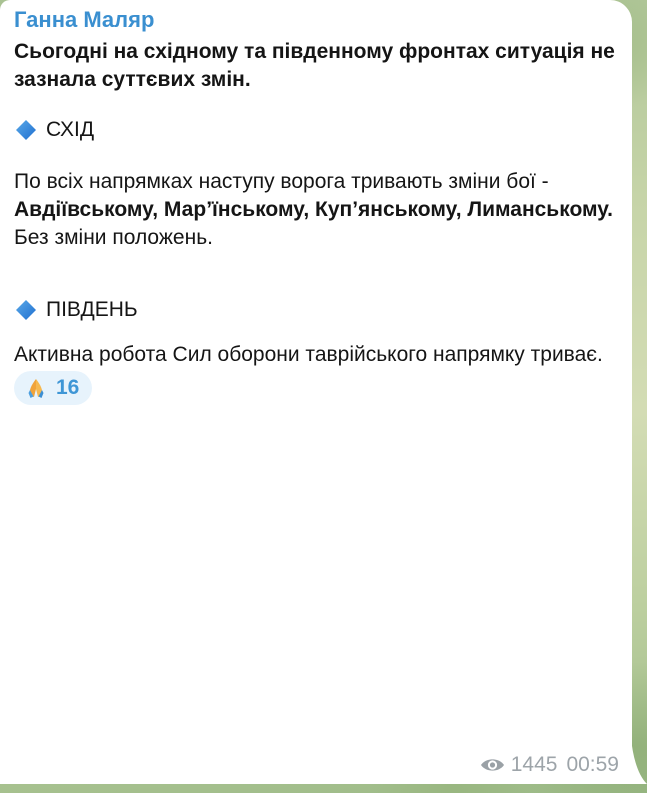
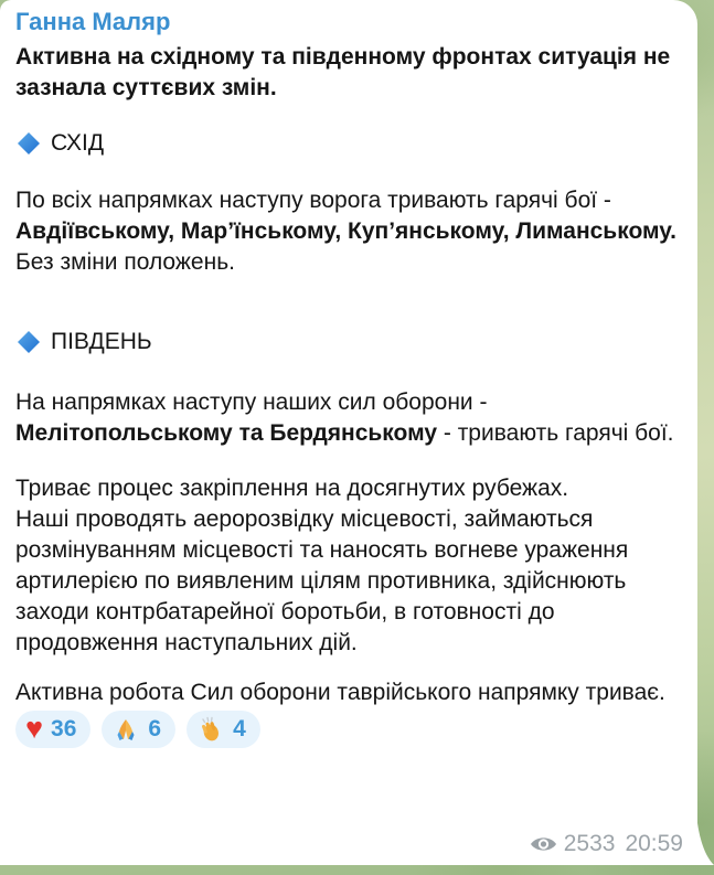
  Ганна Маляр
- Сьогодні на східному та південному фронтах ситуація не зазнала суттєвих змін.
+ Активна на східному та південному фронтах ситуація не зазнала суттєвих змін.
  СХІД
- По всіх напрямках наступу ворога тривають зміни бої - Авдіївському, Мар’їнському, Куп’янському, Лиманському. Без зміни положень.
+ По всіх напрямках наступу ворога тривають гарячі бої - Авдіївському, Мар’їнському, Куп’янському, Лиманському. Без зміни положень.
  ПІВДЕНЬ
+ На напрямках наступу наших сил оборони - Мелітопольському та Бердянському - тривають гарячі бої.
+ Триває процес закріплення на досягнутих рубежах.
+ Наші проводять аеророзвідку місцевості, займаються розмінуванням місцевості та наносять вогневе ураження артилерією по виявленим цілям противника, здійснюють заходи контрбатарейної боротьби, в готовності до продовження наступальних дій.
  Активна робота Сил оборони таврійського напрямку триває.
+ ♥
+ 36
- 16
+ 6
+ 4
- 1445
+ 2533
- 00:59
+ 20:59
